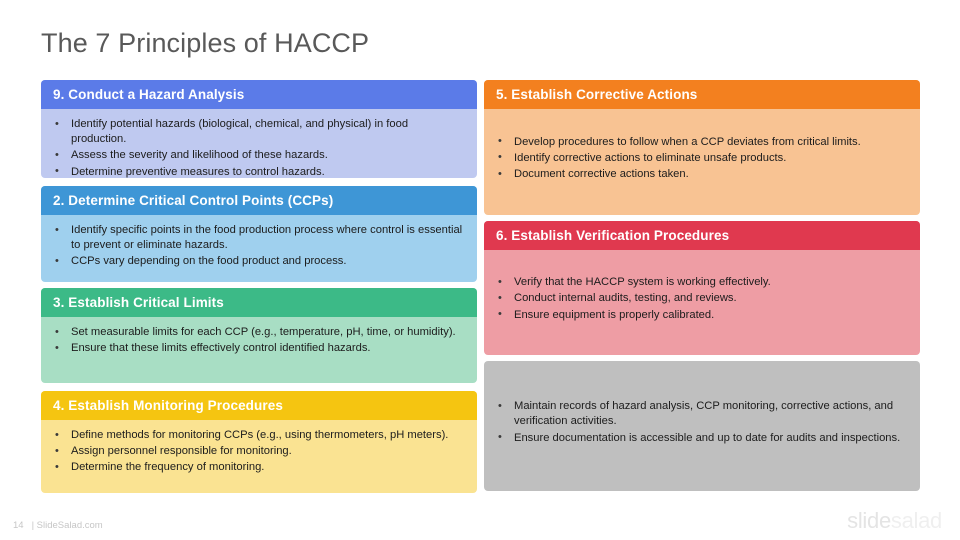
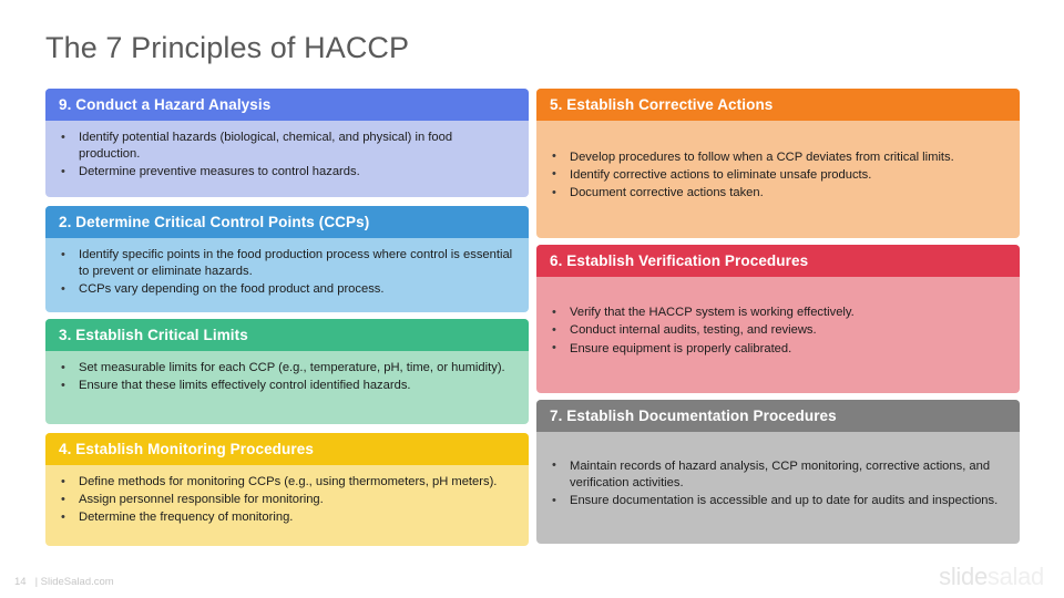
  The 7 Principles of HACCP
  9. Conduct a Hazard Analysis
  Identify potential hazards (biological, chemical, and physical) in food production.
- Assess the severity and likelihood of these hazards.
  Determine preventive measures to control hazards.
  2. Determine Critical Control Points (CCPs)
  Identify specific points in the food production process where control is essential to prevent or eliminate hazards.
  CCPs vary depending on the food product and process.
  3. Establish Critical Limits
  Set measurable limits for each CCP (e.g., temperature, pH, time, or humidity).
  Ensure that these limits effectively control identified hazards.
  4. Establish Monitoring Procedures
  Define methods for monitoring CCPs (e.g., using thermometers, pH meters).
  Assign personnel responsible for monitoring.
  Determine the frequency of monitoring.
  5. Establish Corrective Actions
  Develop procedures to follow when a CCP deviates from critical limits.
  Identify corrective actions to eliminate unsafe products.
  Document corrective actions taken.
  6. Establish Verification Procedures
  Verify that the HACCP system is working effectively.
  Conduct internal audits, testing, and reviews.
  Ensure equipment is properly calibrated.
+ 7. Establish Documentation Procedures
  Maintain records of hazard analysis, CCP monitoring, corrective actions, and verification activities.
  Ensure documentation is accessible and up to date for audits and inspections.
  14 | SlideSalad.com
